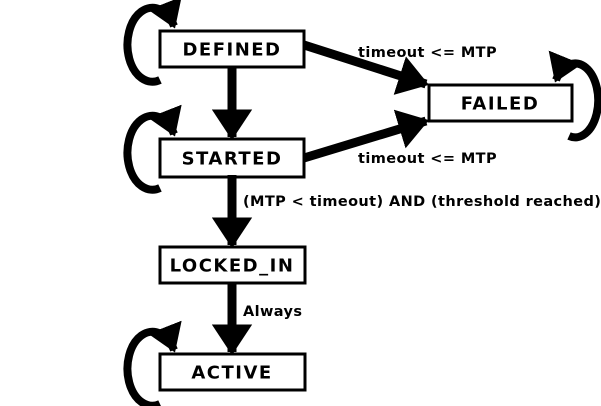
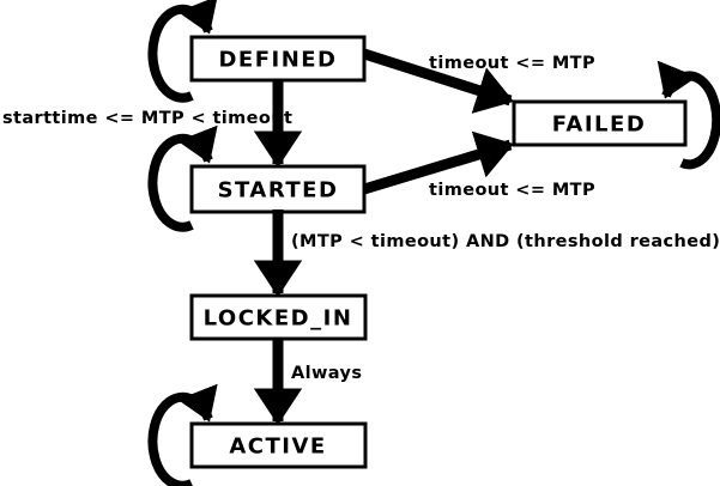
  DEFINED
  STARTED
  FAILED
  LOCKED_IN
  ACTIVE
+ starttime <= MTP < timeout
  timeout <= MTP
  timeout <= MTP
  (MTP < timeout) AND (threshold reached)
  Always
